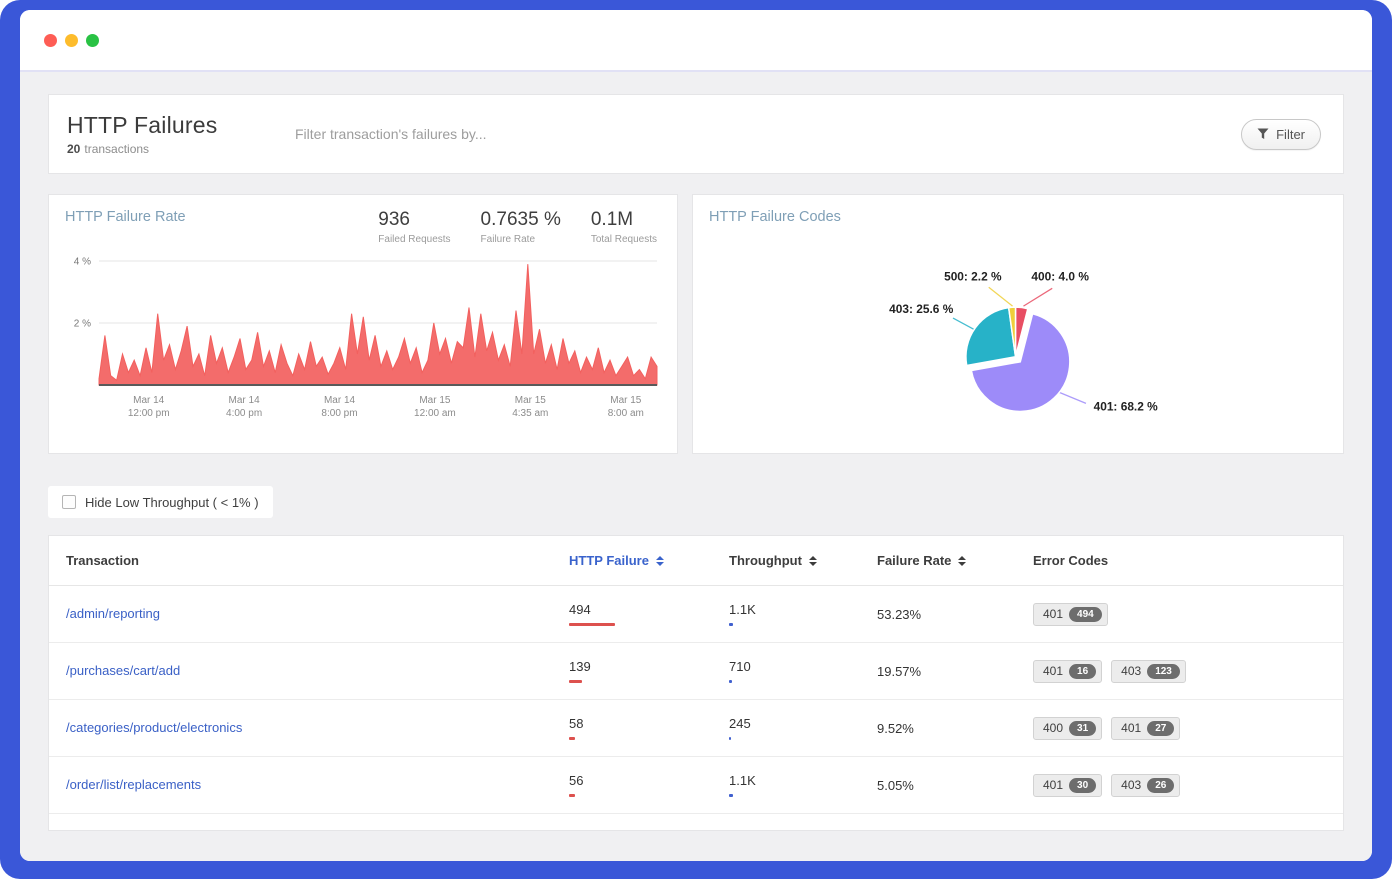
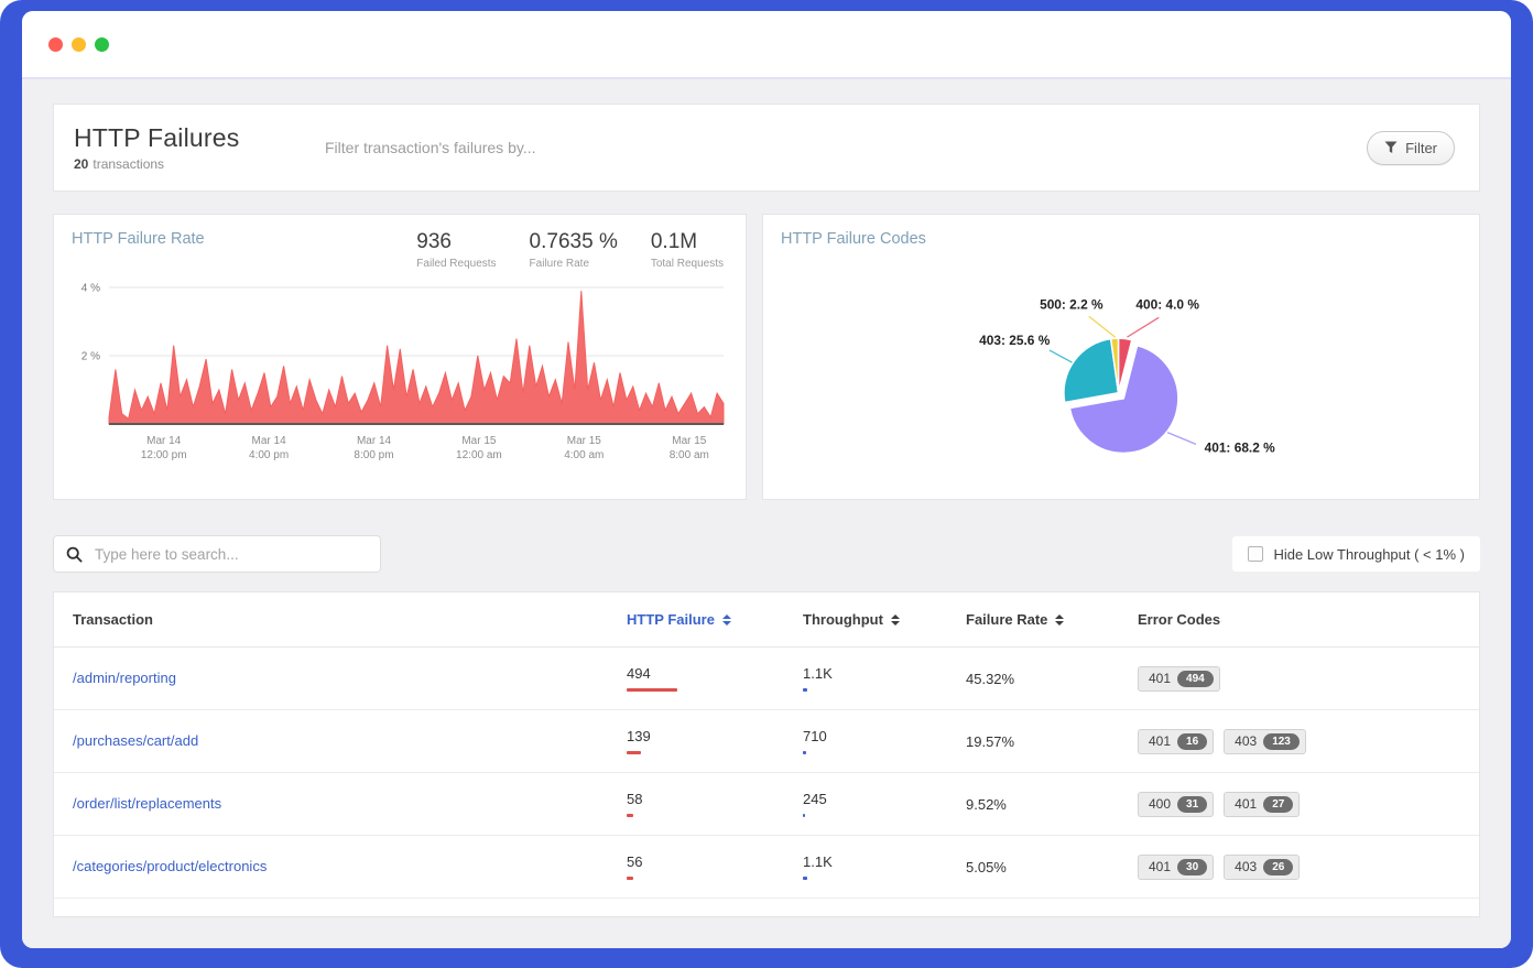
  HTTP Failures
  20 transactions
  Filter transaction's failures by...
  Filter
  HTTP Failure Rate
  936
  Failed Requests
  0.7635 %
  Failure Rate
  0.1M
  Total Requests
  4 %
  2 %
  Mar 14 12:00 pm
  Mar 14 4:00 pm
  Mar 14 8:00 pm
  Mar 15 12:00 am
- Mar 15 4:35 am
+ Mar 15 4:00 am
  Mar 15 8:00 am
  HTTP Failure Codes
  400: 4.0 %
  401: 68.2 %
  403: 25.6 %
  500: 2.2 %
+ Type here to search...
  Hide Low Throughput ( < 1% )
  Transaction
  HTTP Failure
  Throughput
  Failure Rate
  Error Codes
  /admin/reporting
  494
  1.1K
- 53.23%
+ 45.32%
  401
  494
  /purchases/cart/add
  139
  710
  19.57%
  401
  16
  403
  123
- /categories/product/electronics
+ /order/list/replacements
  58
  245
  9.52%
  400
  31
  401
  27
- /order/list/replacements
+ /categories/product/electronics
  56
  1.1K
  5.05%
  401
  30
  403
  26
